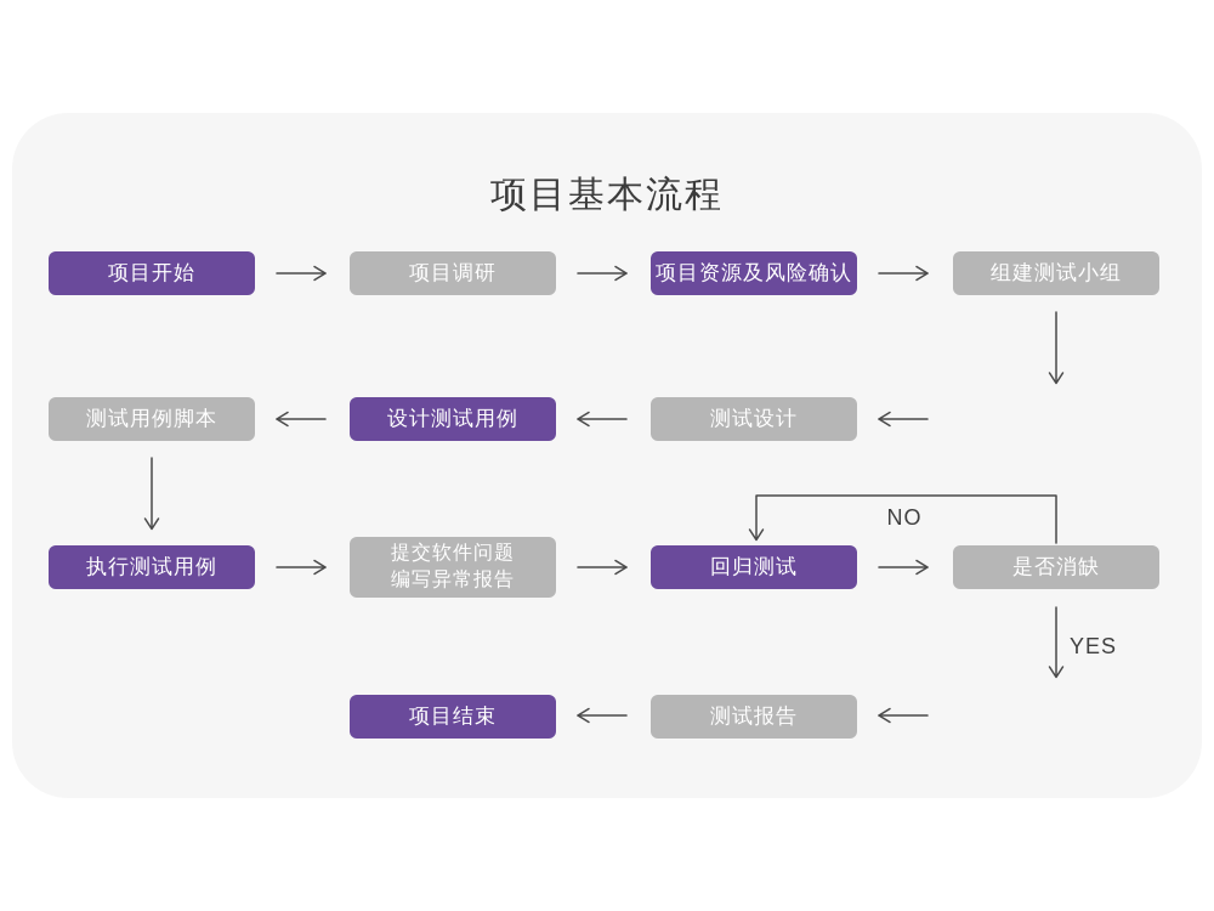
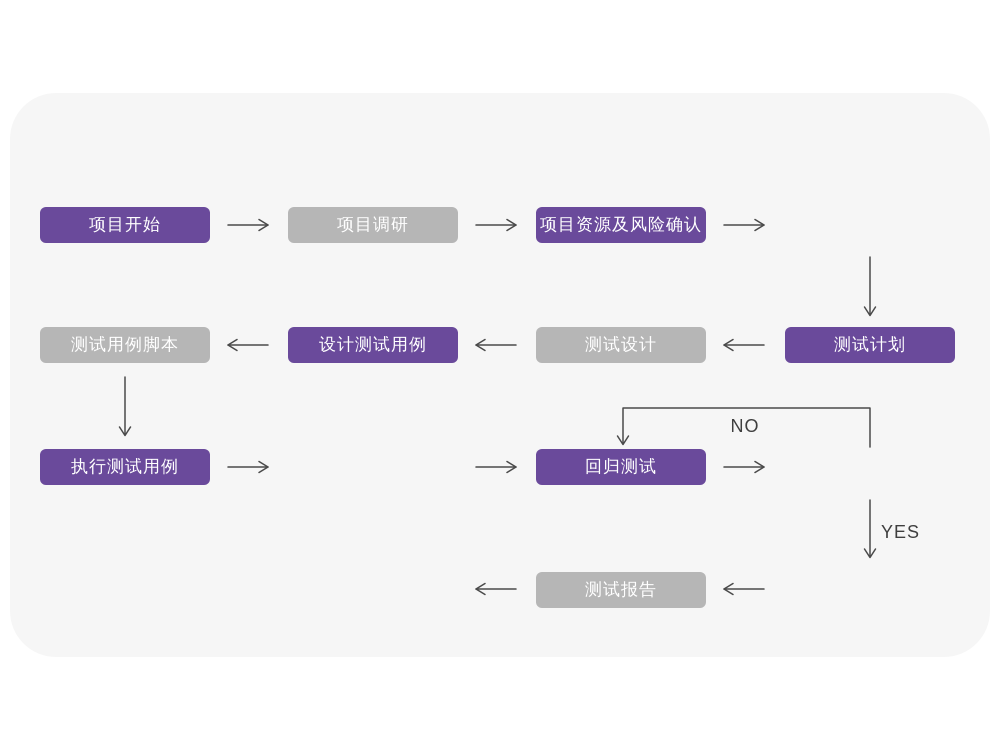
- 项目基本流程
  NO
  YES
  项目开始
  项目调研
  项目资源及风险确认
- 组建测试小组
  测试用例脚本
  设计测试用例
  测试设计
+ 测试计划
  执行测试用例
- 提交软件问题
- 编写异常报告
  回归测试
- 是否消缺
- 项目结束
  测试报告
